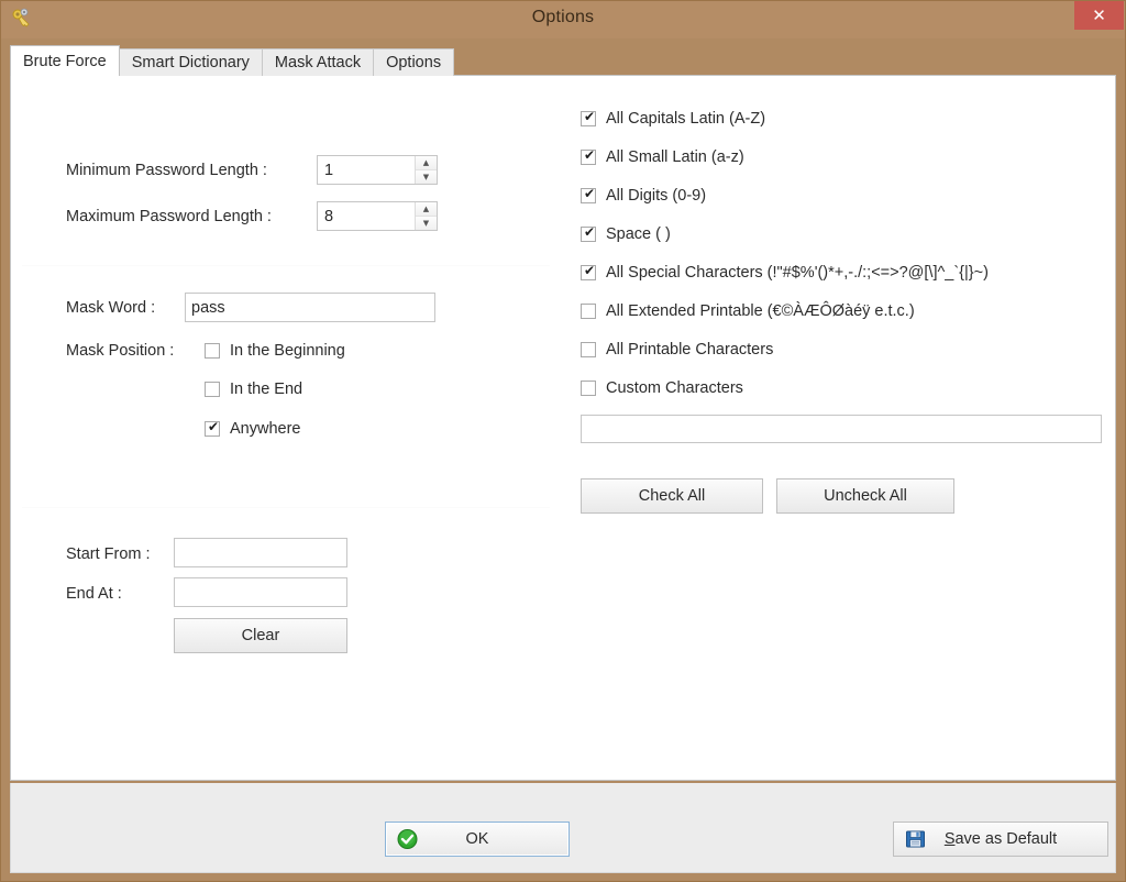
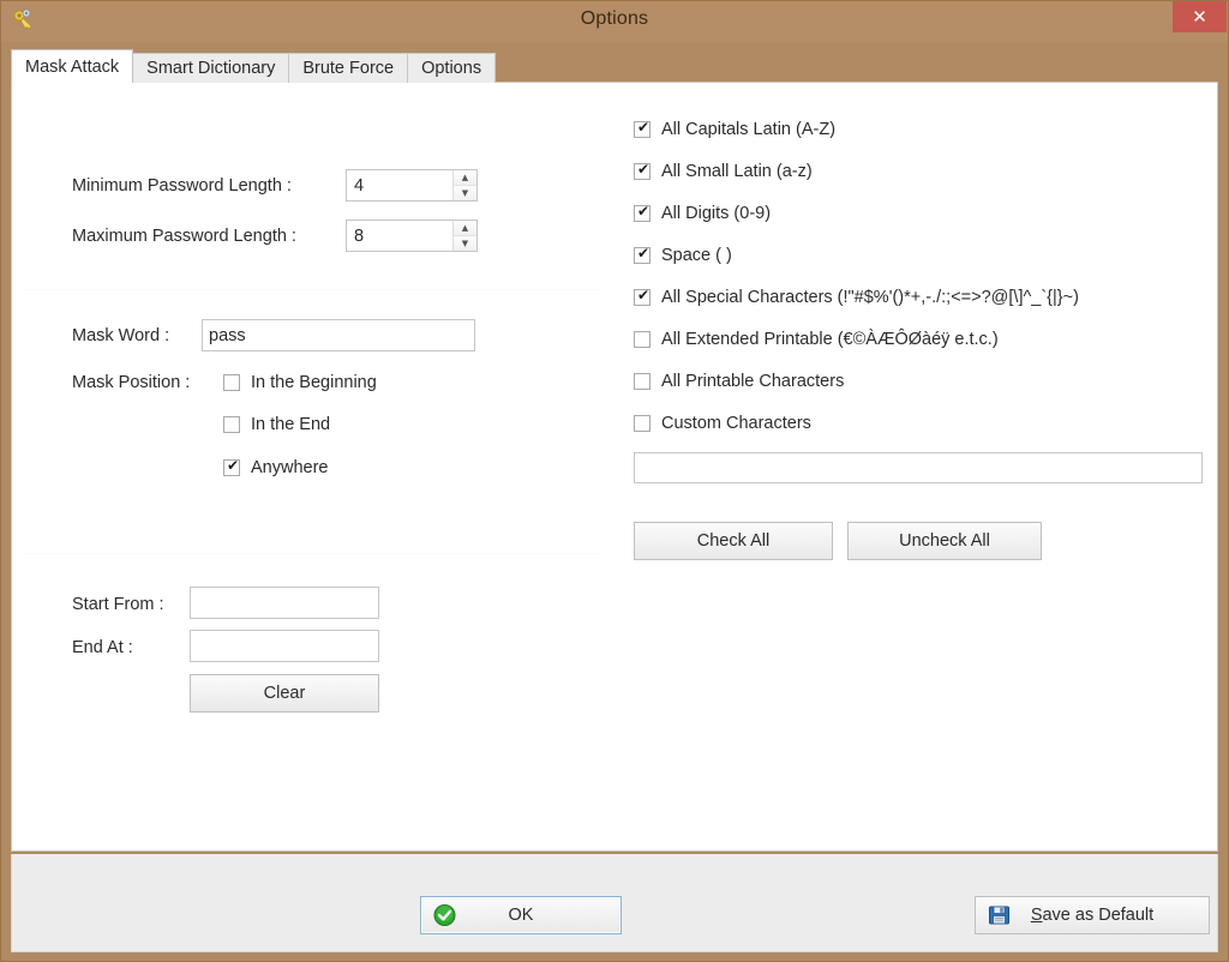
  Options
  ✕
- Brute Force
+ Mask Attack
  Smart Dictionary
- Mask Attack
+ Brute Force
  Options
  Minimum Password Length :
- 1
+ 4
  ▲
  ▼
  Maximum Password Length :
  8
  ▲
  ▼
  Mask Word :
  pass
  Mask Position :
  In the Beginning
  In the End
  Anywhere
  Start From :
  End At :
  Clear
  All Capitals Latin (A-Z)
  All Small Latin (a-z)
  All Digits (0-9)
  Space ( )
  All Special Characters (!"#$%'()*+,-./:;<=>?@[\]^_`{|}~)
  All Extended Printable (€©ÀÆÔØàéÿ e.t.c.)
  All Printable Characters
  Custom Characters
  Check All
  Uncheck All
  OK
  Save as Default
